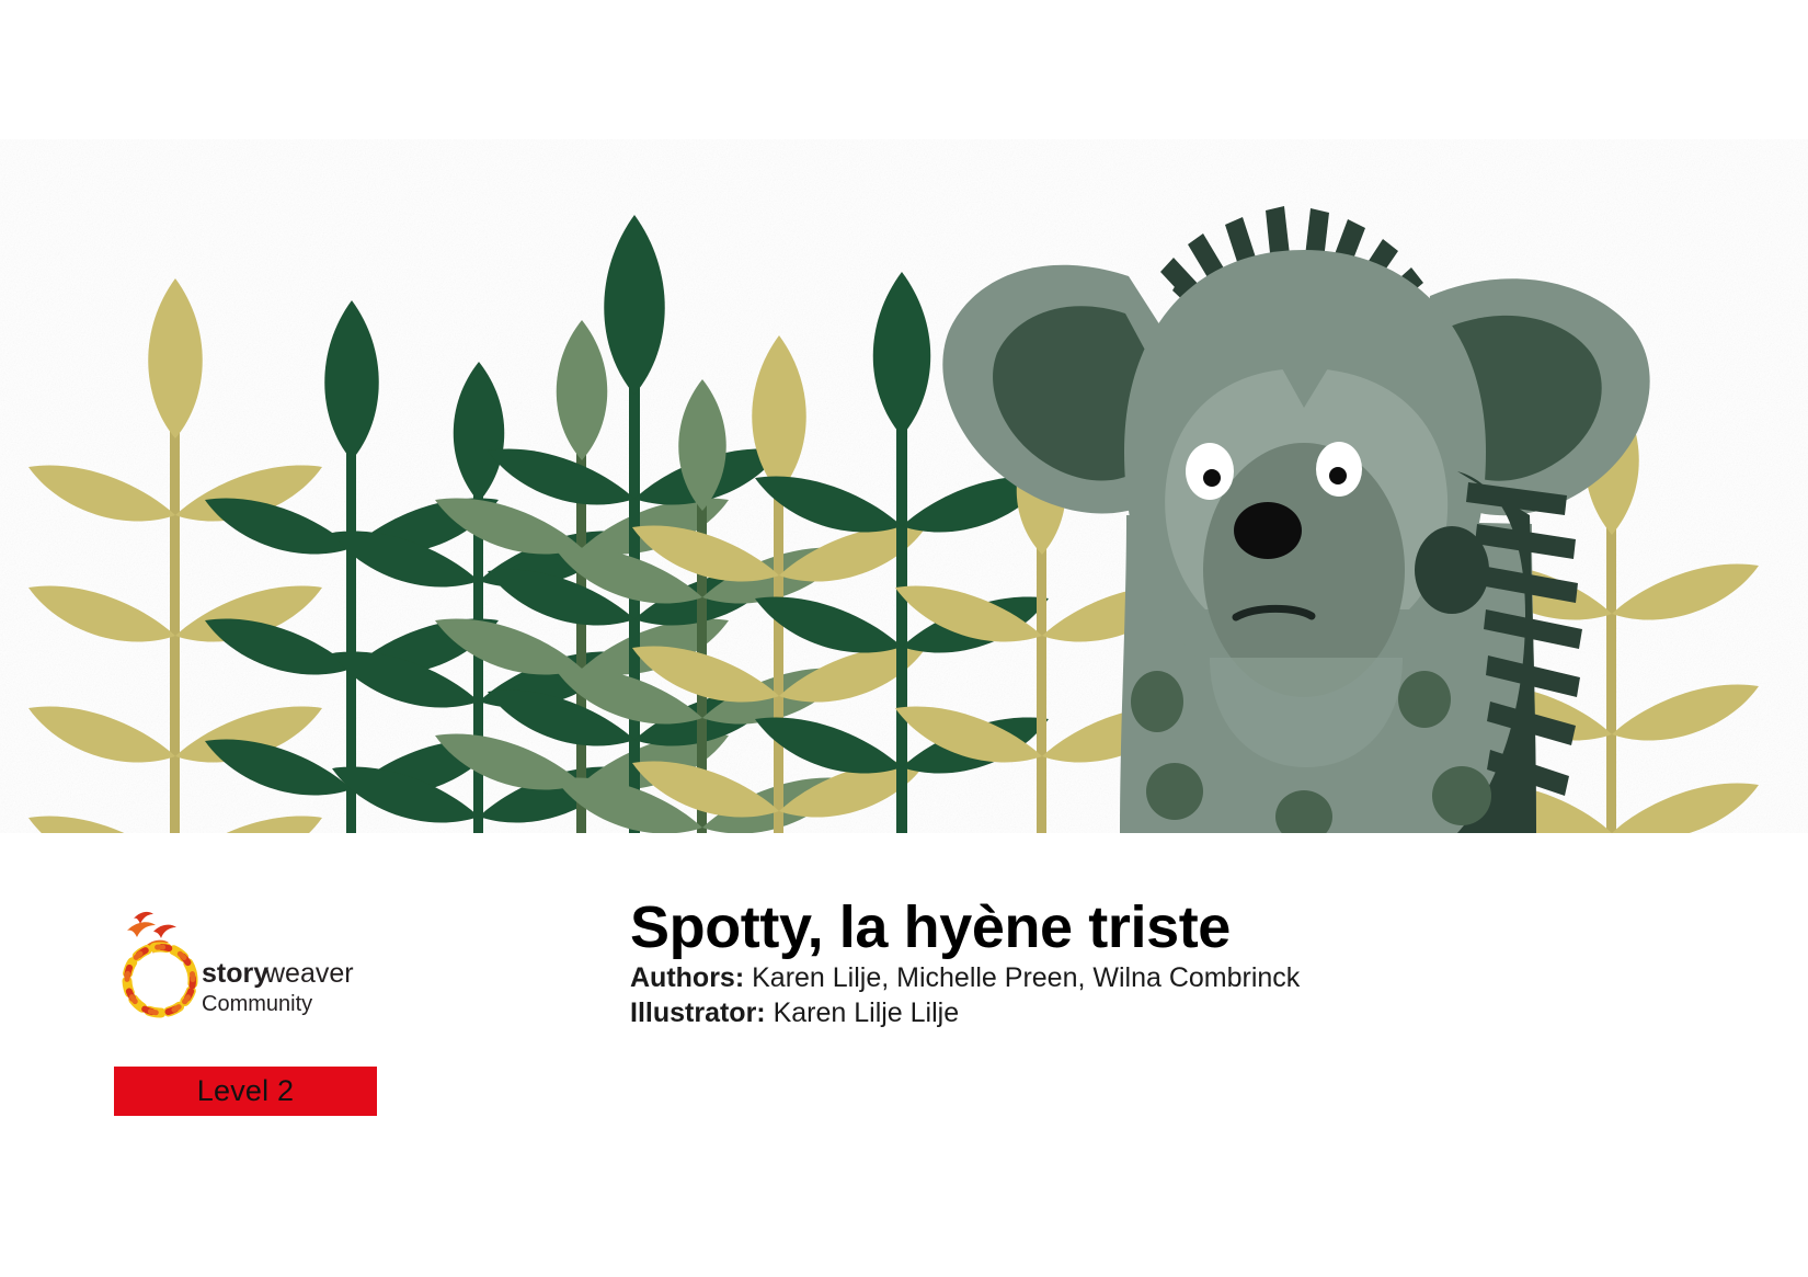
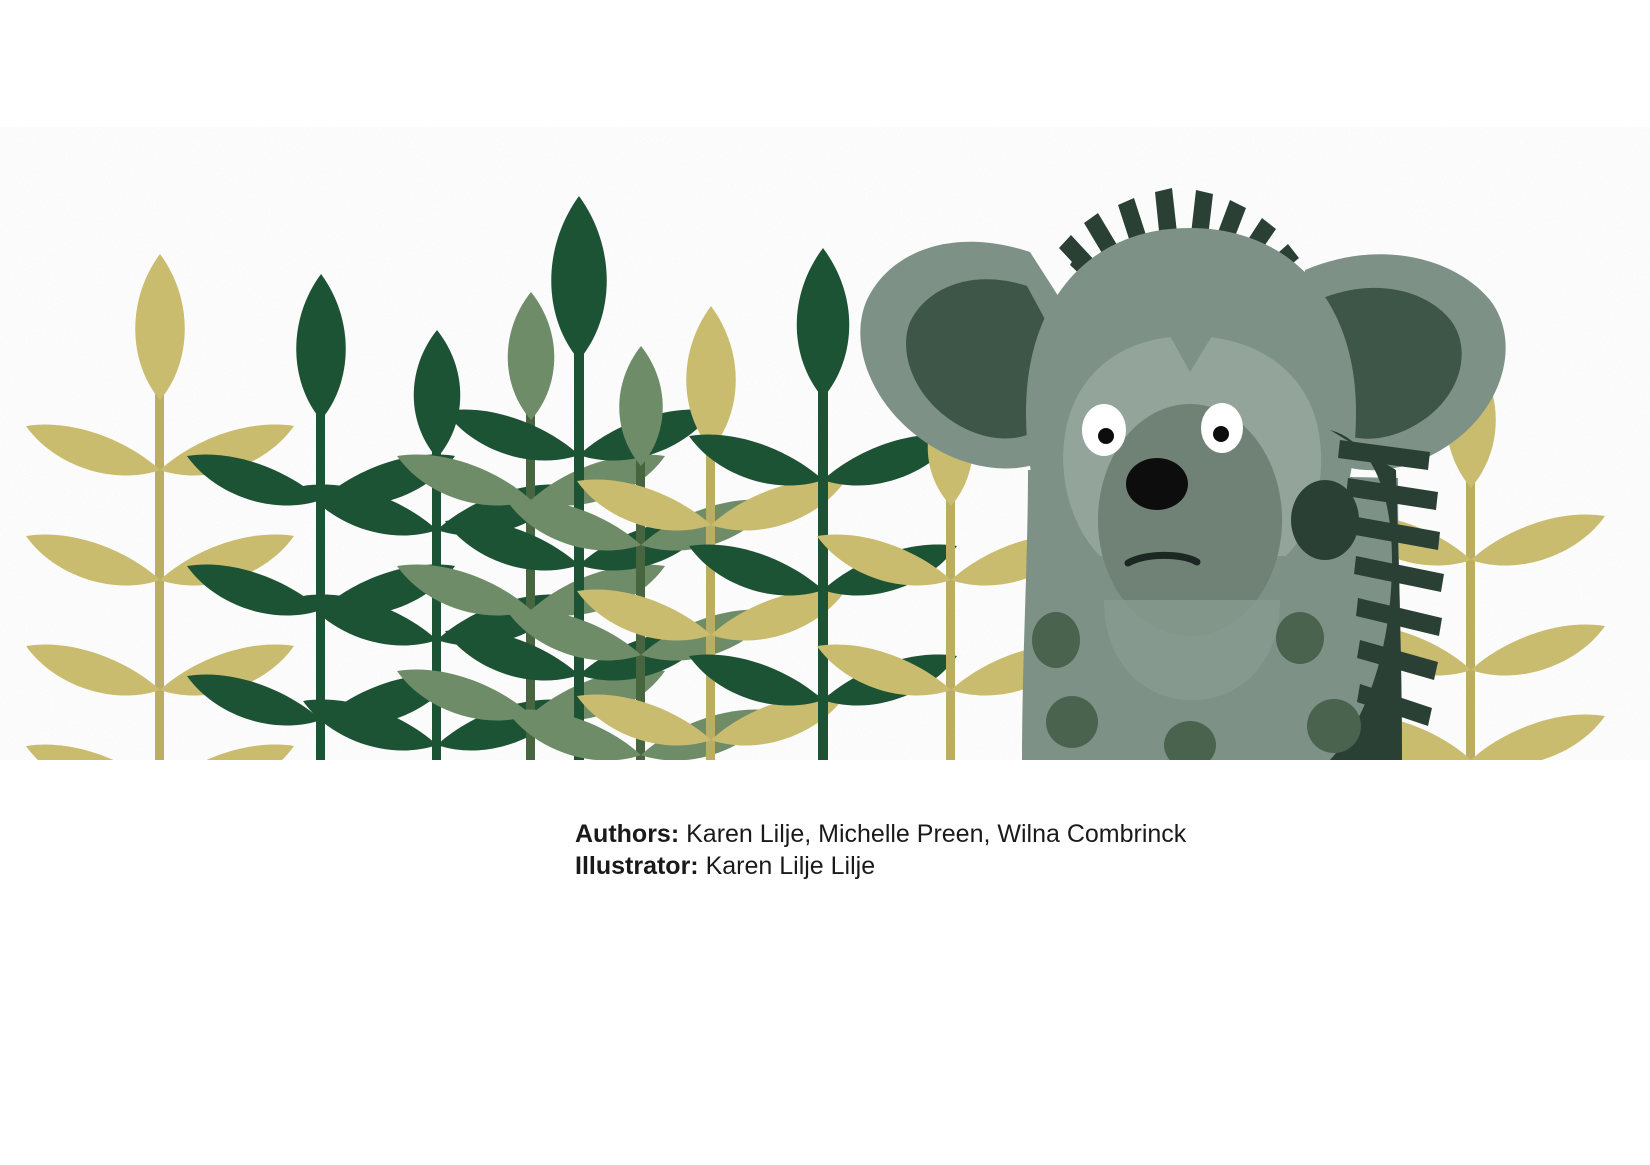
- story
- weaver
- Community
- Level 2
- Spotty, la hyène triste
  Authors: Karen Lilje, Michelle Preen, Wilna Combrinck
  Illustrator: Karen Lilje Lilje
